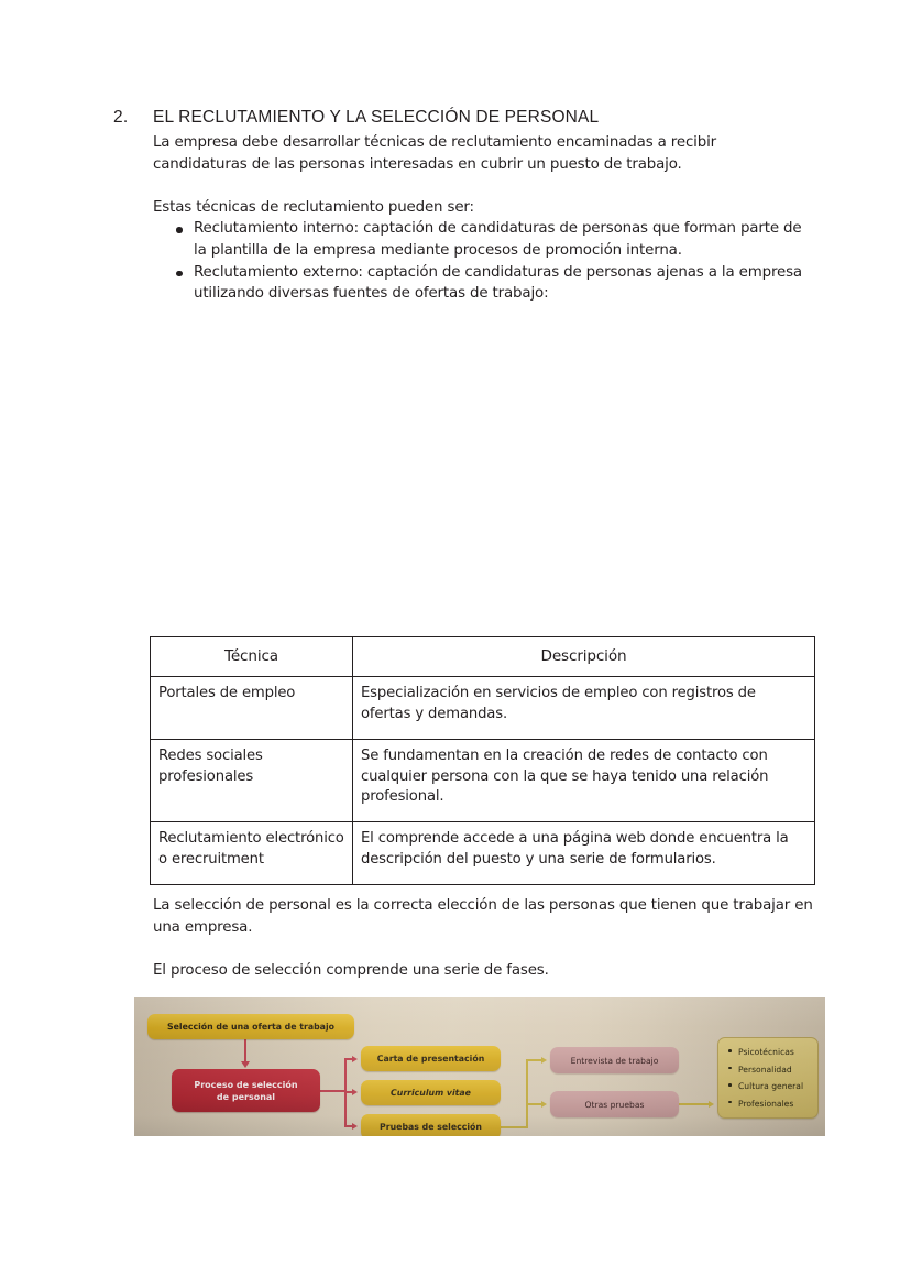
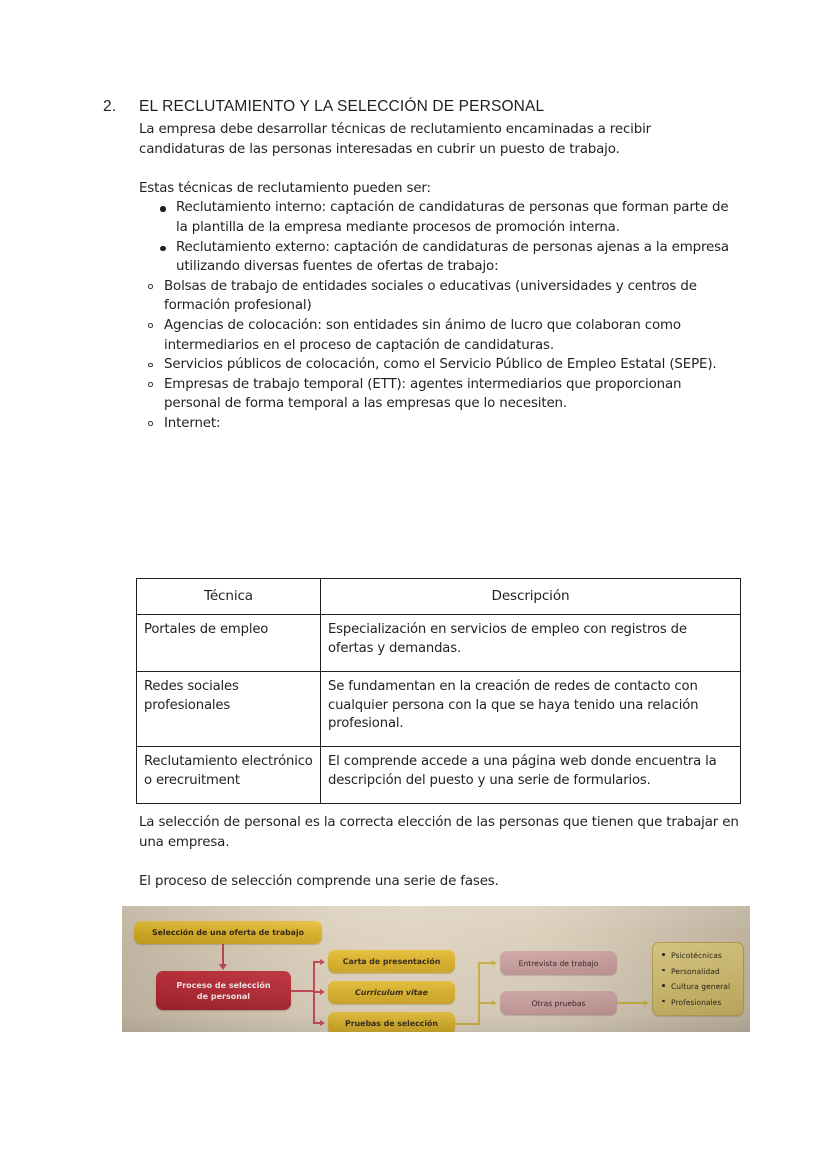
  2.
  EL RECLUTAMIENTO Y LA SELECCIÓN DE PERSONAL
  La empresa debe desarrollar técnicas de reclutamiento encaminadas a recibir candidaturas de las personas interesadas en cubrir un puesto de trabajo.
  Estas técnicas de reclutamiento pueden ser:
  Reclutamiento interno: captación de candidaturas de personas que forman parte de la plantilla de la empresa mediante procesos de promoción interna.
  Reclutamiento externo: captación de candidaturas de personas ajenas a la empresa utilizando diversas fuentes de ofertas de trabajo:
+ Bolsas de trabajo de entidades sociales o educativas (universidades y centros de formación profesional)
+ Agencias de colocación: son entidades sin ánimo de lucro que colaboran como intermediarios en el proceso de captación de candidaturas.
+ Servicios públicos de colocación, como el Servicio Público de Empleo Estatal (SEPE).
+ Empresas de trabajo temporal (ETT): agentes intermediarios que proporcionan personal de forma temporal a las empresas que lo necesiten.
+ Internet:
  Técnica	Descripción
  Portales de empleo	Especialización en servicios de empleo con registros de ofertas y demandas.
  Redes sociales profesionales	Se fundamentan en la creación de redes de contacto con cualquier persona con la que se haya tenido una relación profesional.
  Reclutamiento electrónico o erecruitment	El comprende accede a una página web donde encuentra la descripción del puesto y una serie de formularios.
  La selección de personal es la correcta elección de las personas que tienen que trabajar en una empresa.
  El proceso de selección comprende una serie de fases.
